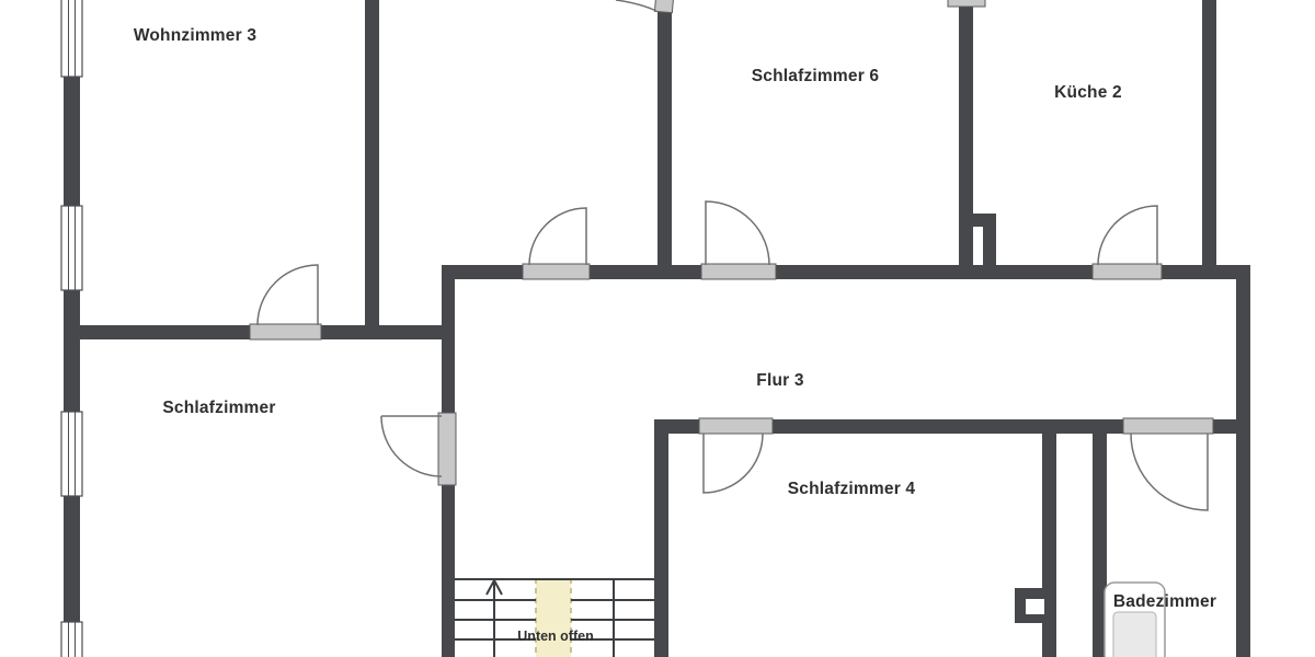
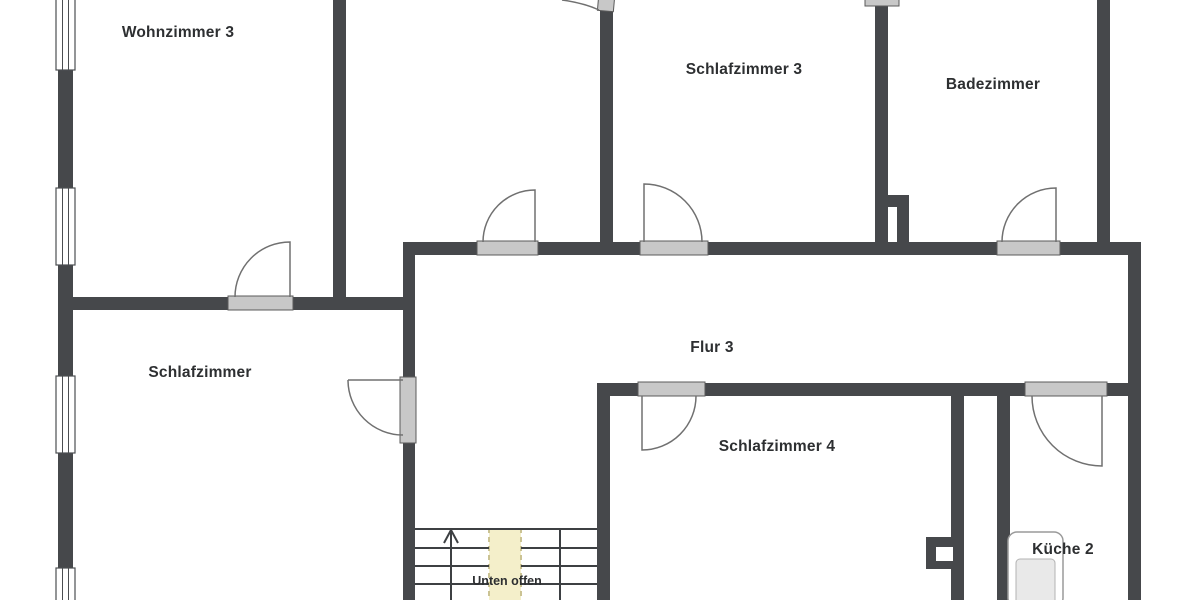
  Wohnzimmer 3
- Schlafzimmer 6
+ Schlafzimmer 3
- Küche 2
+ Badezimmer
  Schlafzimmer
  Flur 3
  Schlafzimmer 4
- Badezimmer
+ Küche 2
  Unten offen
